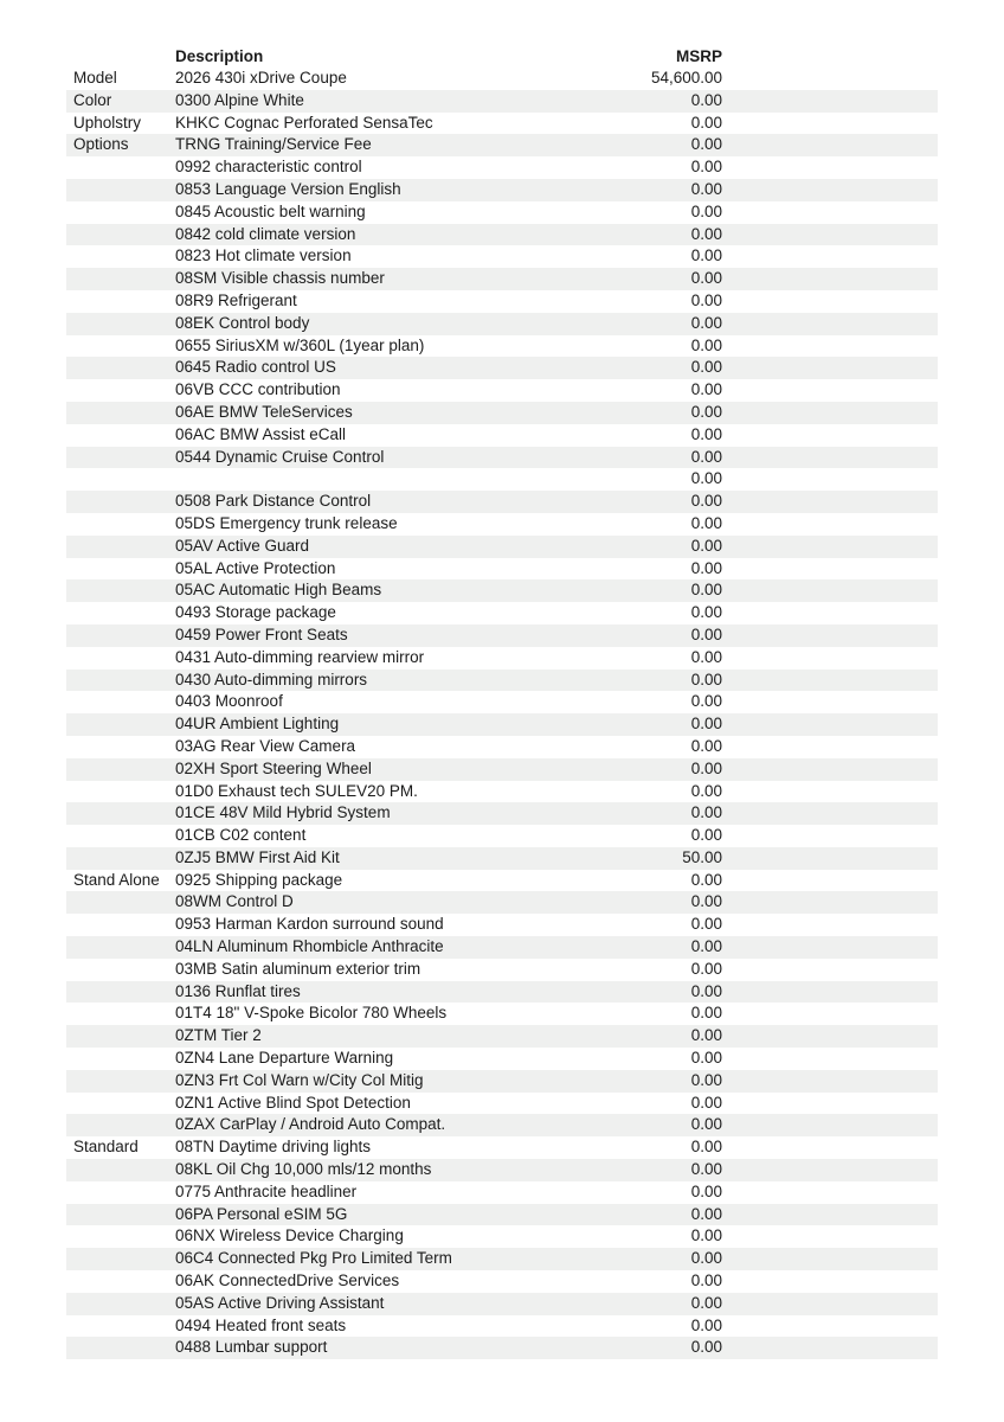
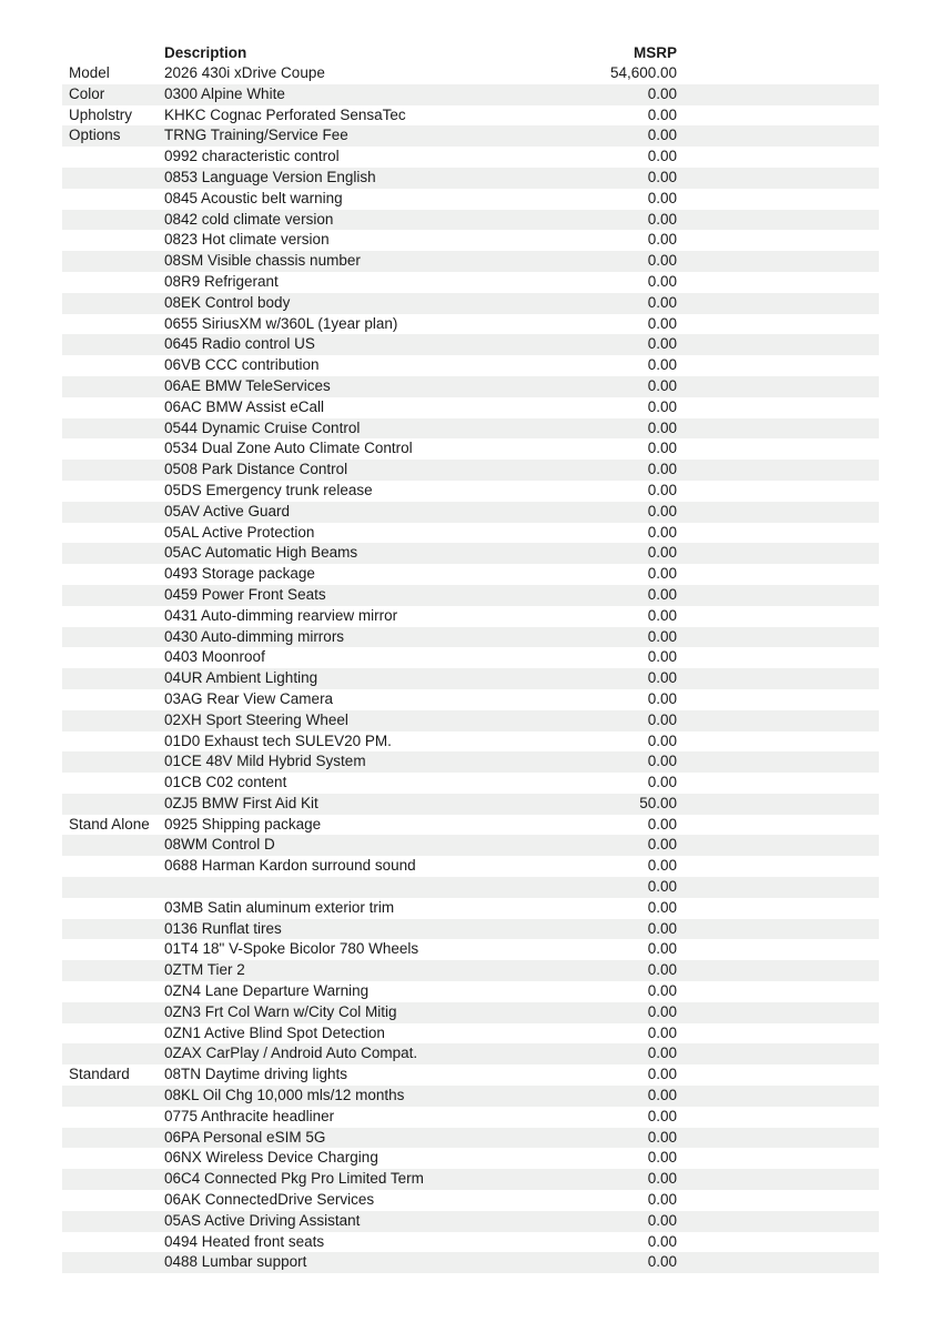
  Description
  MSRP
  Model
  2026 430i xDrive Coupe
  54,600.00
  Color
  0300 Alpine White
  0.00
  Upholstry
  KHKC Cognac Perforated SensaTec
  0.00
  Options
  TRNG Training/Service Fee
  0.00
  0992 characteristic control
  0.00
  0853 Language Version English
  0.00
  0845 Acoustic belt warning
  0.00
  0842 cold climate version
  0.00
  0823 Hot climate version
  0.00
  08SM Visible chassis number
  0.00
  08R9 Refrigerant
  0.00
  08EK Control body
  0.00
  0655 SiriusXM w/360L (1year plan)
  0.00
  0645 Radio control US
  0.00
  06VB CCC contribution
  0.00
  06AE BMW TeleServices
  0.00
  06AC BMW Assist eCall
  0.00
  0544 Dynamic Cruise Control
  0.00
+ 0534 Dual Zone Auto Climate Control
  0.00
  0508 Park Distance Control
  0.00
  05DS Emergency trunk release
  0.00
  05AV Active Guard
  0.00
  05AL Active Protection
  0.00
  05AC Automatic High Beams
  0.00
  0493 Storage package
  0.00
  0459 Power Front Seats
  0.00
  0431 Auto-dimming rearview mirror
  0.00
  0430 Auto-dimming mirrors
  0.00
  0403 Moonroof
  0.00
  04UR Ambient Lighting
  0.00
  03AG Rear View Camera
  0.00
  02XH Sport Steering Wheel
  0.00
  01D0 Exhaust tech SULEV20 PM.
  0.00
  01CE 48V Mild Hybrid System
  0.00
  01CB C02 content
  0.00
  0ZJ5 BMW First Aid Kit
  50.00
  Stand Alone
  0925 Shipping package
  0.00
  08WM Control D
  0.00
- 0953 Harman Kardon surround sound
+ 0688 Harman Kardon surround sound
  0.00
- 04LN Aluminum Rhombicle Anthracite
  0.00
  03MB Satin aluminum exterior trim
  0.00
  0136 Runflat tires
  0.00
  01T4 18" V-Spoke Bicolor 780 Wheels
  0.00
  0ZTM Tier 2
  0.00
  0ZN4 Lane Departure Warning
  0.00
  0ZN3 Frt Col Warn w/City Col Mitig
  0.00
  0ZN1 Active Blind Spot Detection
  0.00
  0ZAX CarPlay / Android Auto Compat.
  0.00
  Standard
  08TN Daytime driving lights
  0.00
  08KL Oil Chg 10,000 mls/12 months
  0.00
  0775 Anthracite headliner
  0.00
  06PA Personal eSIM 5G
  0.00
  06NX Wireless Device Charging
  0.00
  06C4 Connected Pkg Pro Limited Term
  0.00
  06AK ConnectedDrive Services
  0.00
  05AS Active Driving Assistant
  0.00
  0494 Heated front seats
  0.00
  0488 Lumbar support
  0.00
